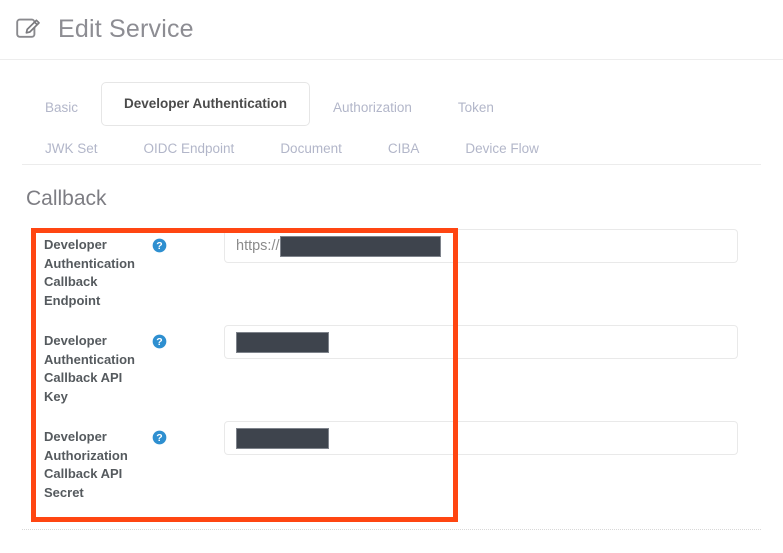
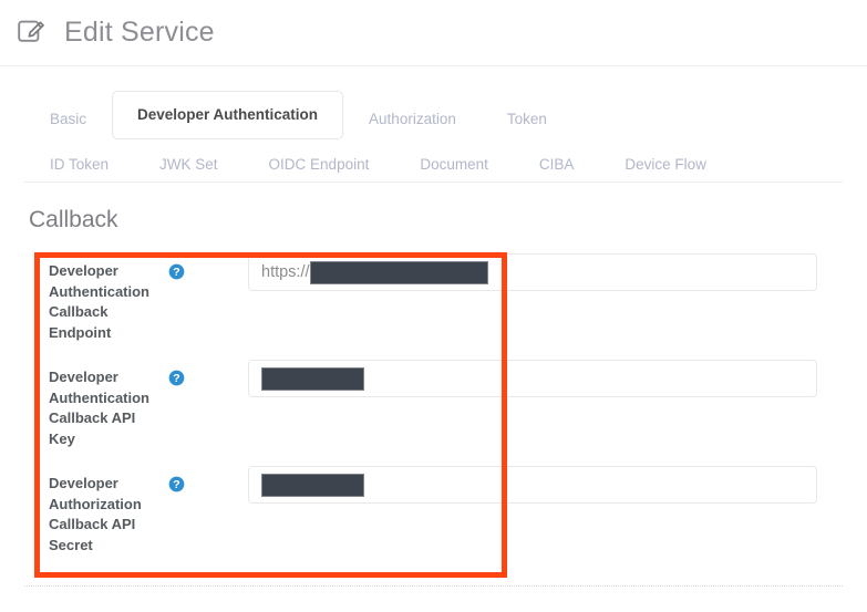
  Edit Service
  Basic
  Developer Authentication
  Authorization
  Token
+ ID Token
  JWK Set
  OIDC Endpoint
  Document
  CIBA
  Device Flow
  Callback
  Developer Authentication Callback Endpoint
  ?
  https://
  Developer Authentication Callback API Key
  ?
  Developer Authorization Callback API Secret
  ?
